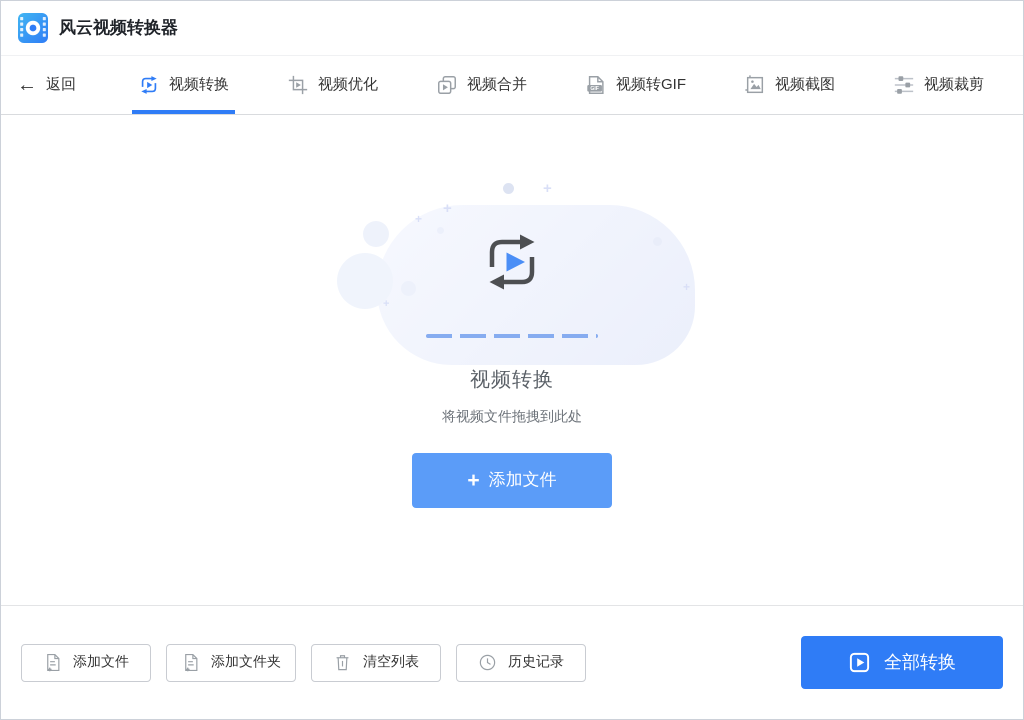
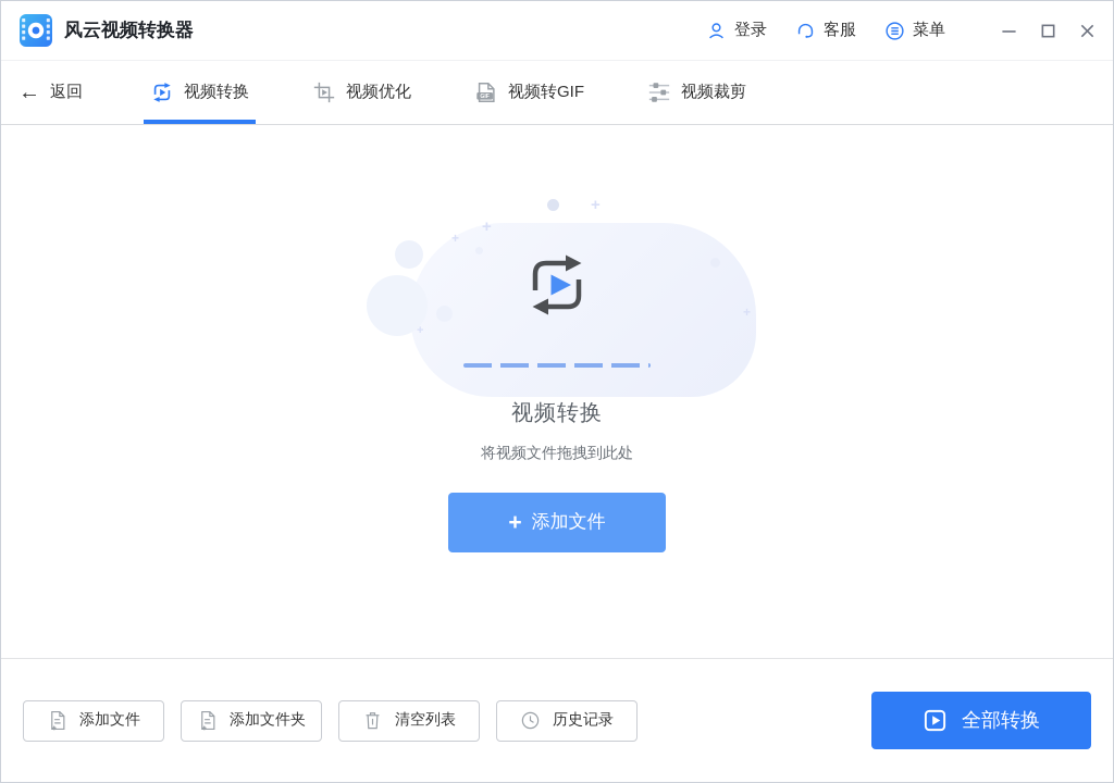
  风云视频转换器
+ 登录
+ 客服
+ 菜单
  ←
  返回
  视频转换
  视频优化
- 视频合并
  视频转GIF
- 视频截图
  视频裁剪
  +
  +
  +
  +
  视频转换
  将视频文件拖拽到此处
  +
  添加文件
  添加文件
  添加文件夹
  清空列表
  历史记录
  全部转换
